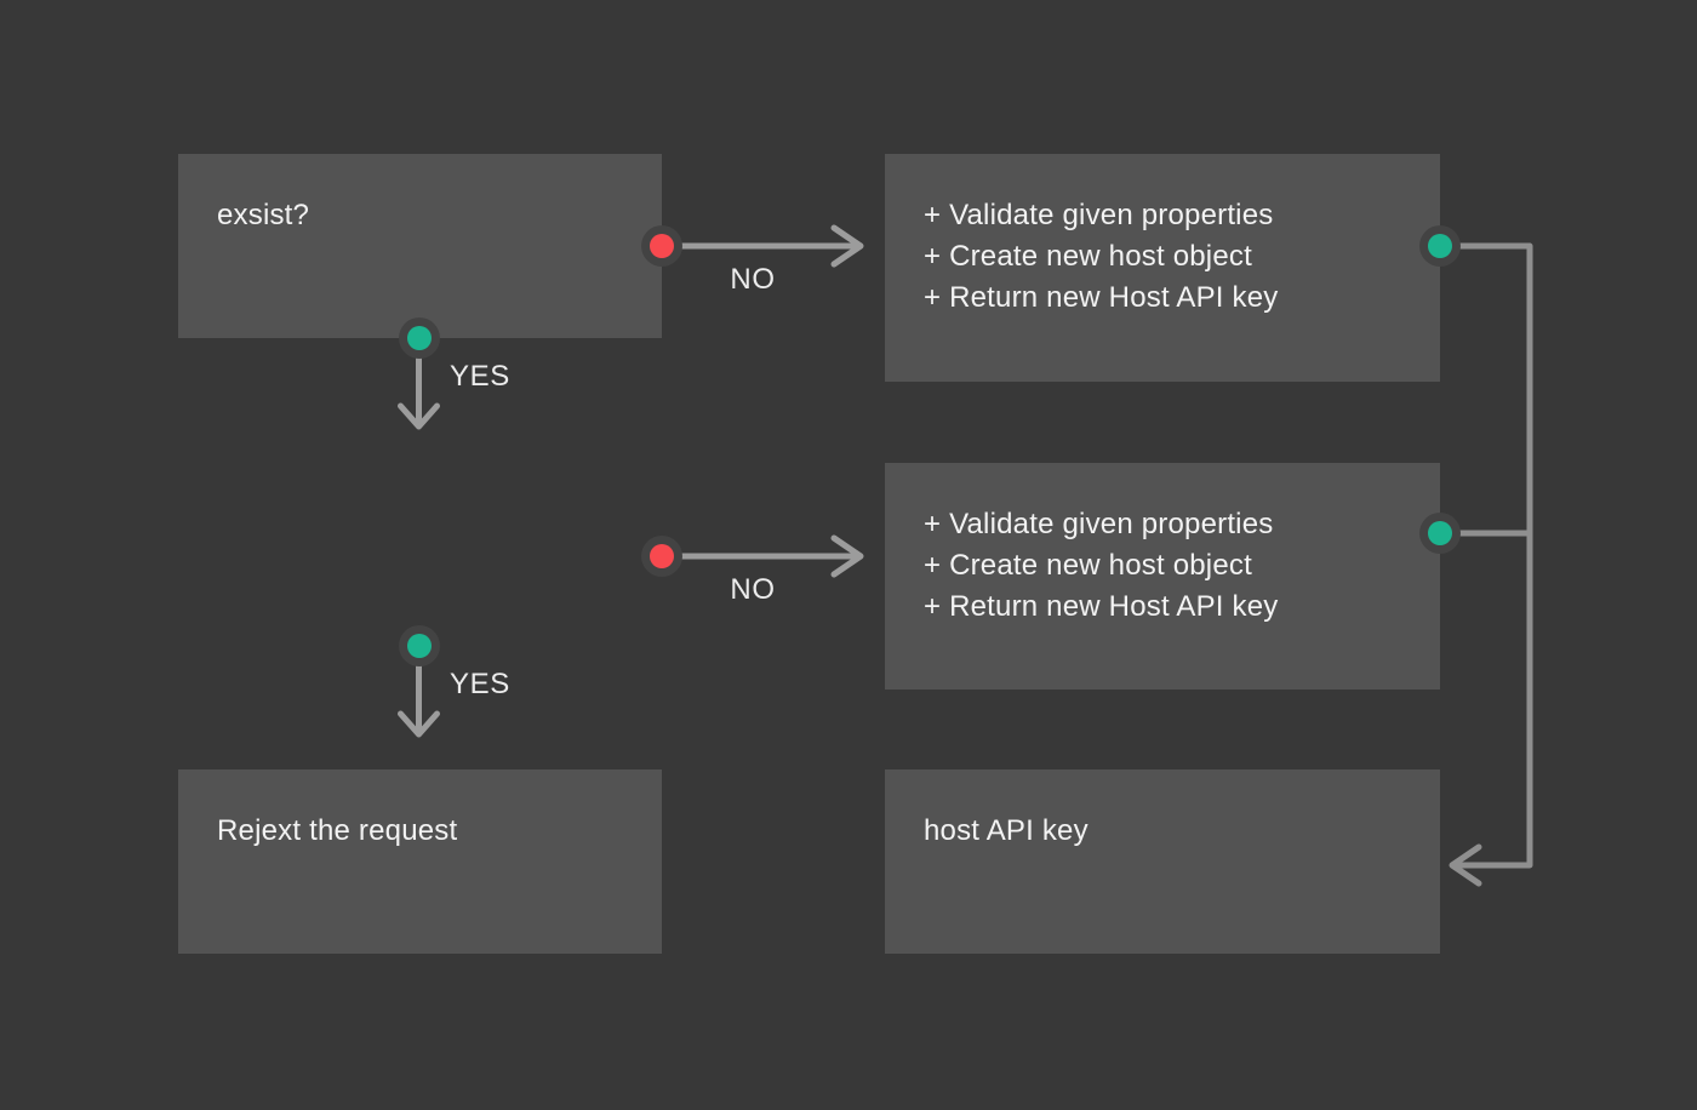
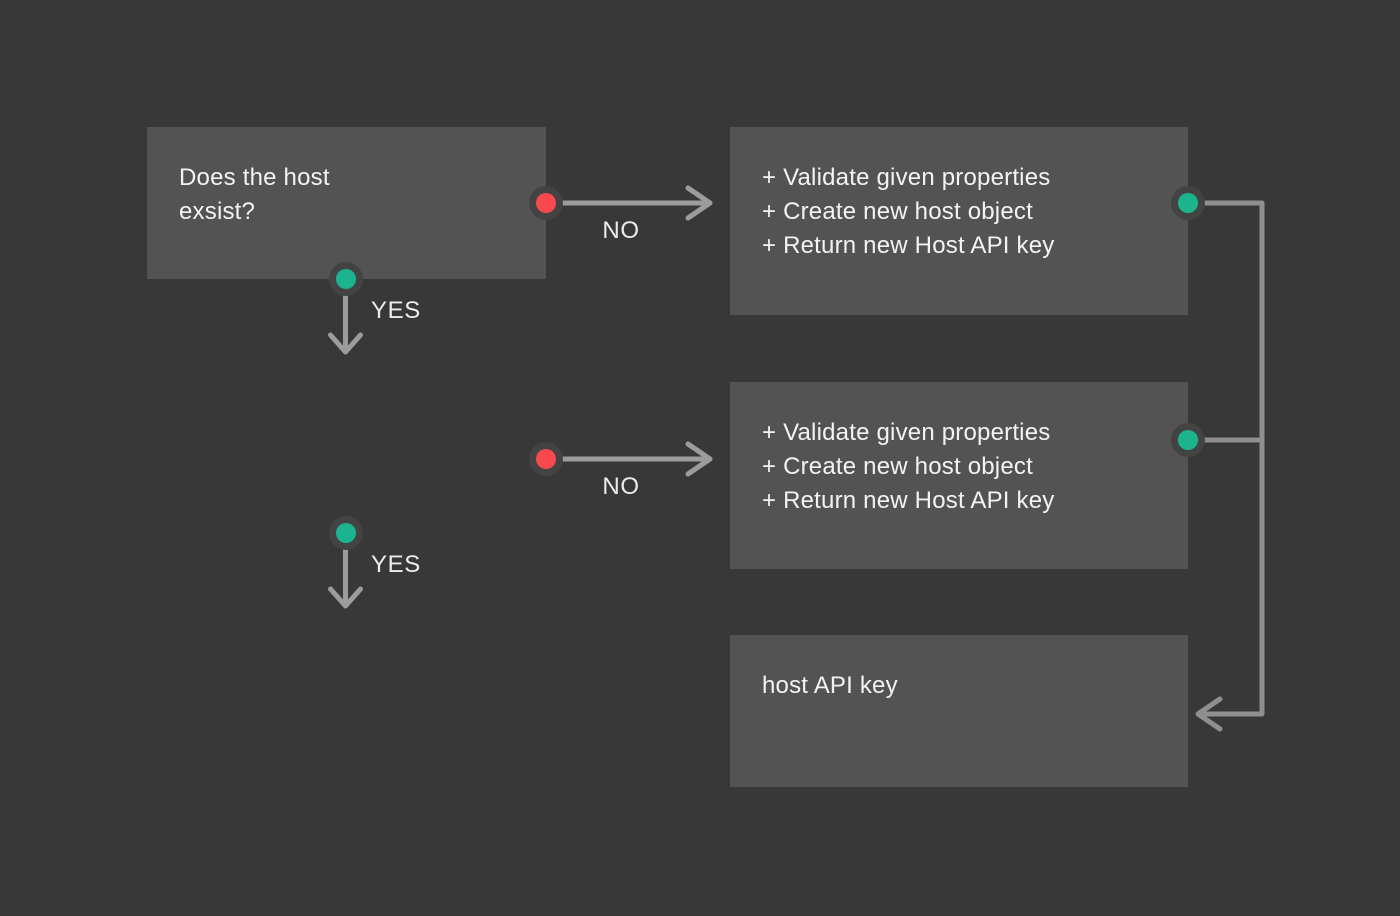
+ Does the host
  exsist?
  + Validate given properties
  + Create new host object
  + Return new Host API key
  + Validate given properties
  + Create new host object
  + Return new Host API key
- Rejext the request
  host API key
  NO
  YES
  NO
  YES
